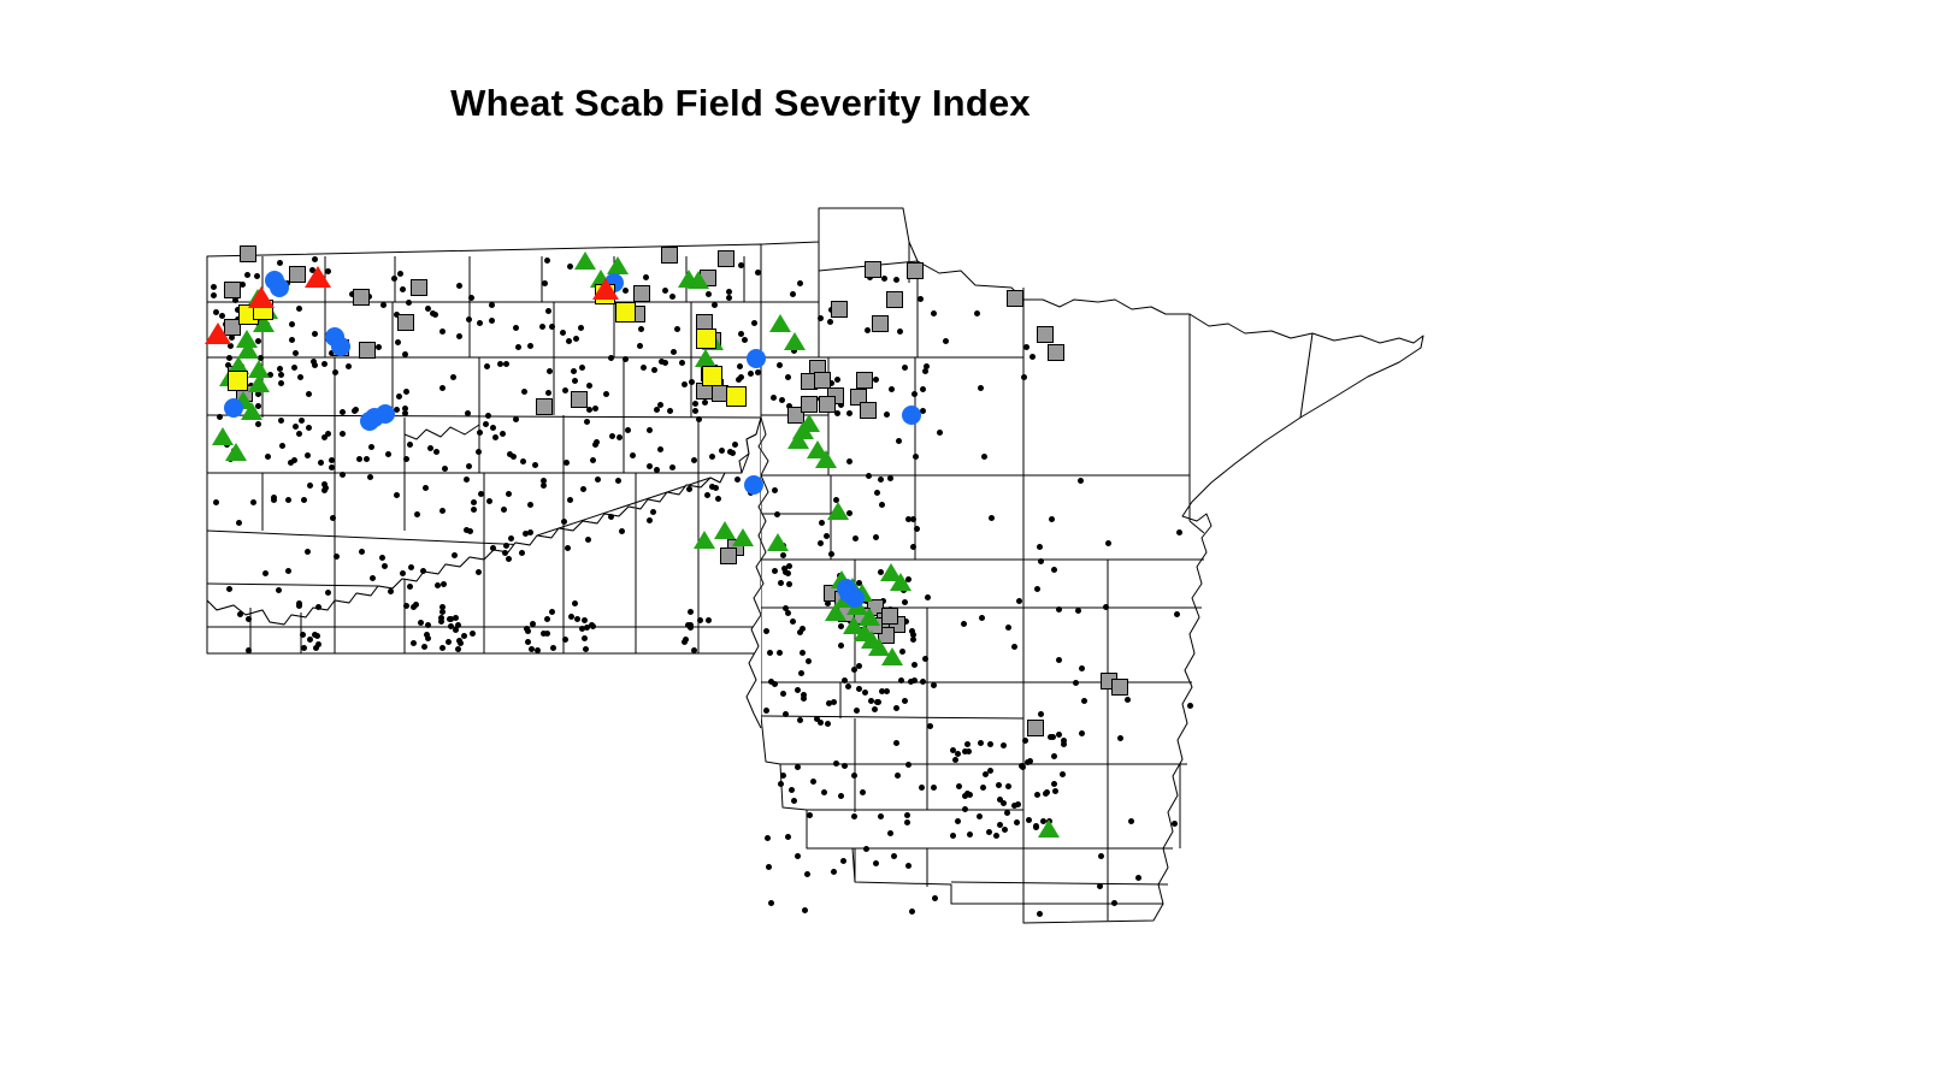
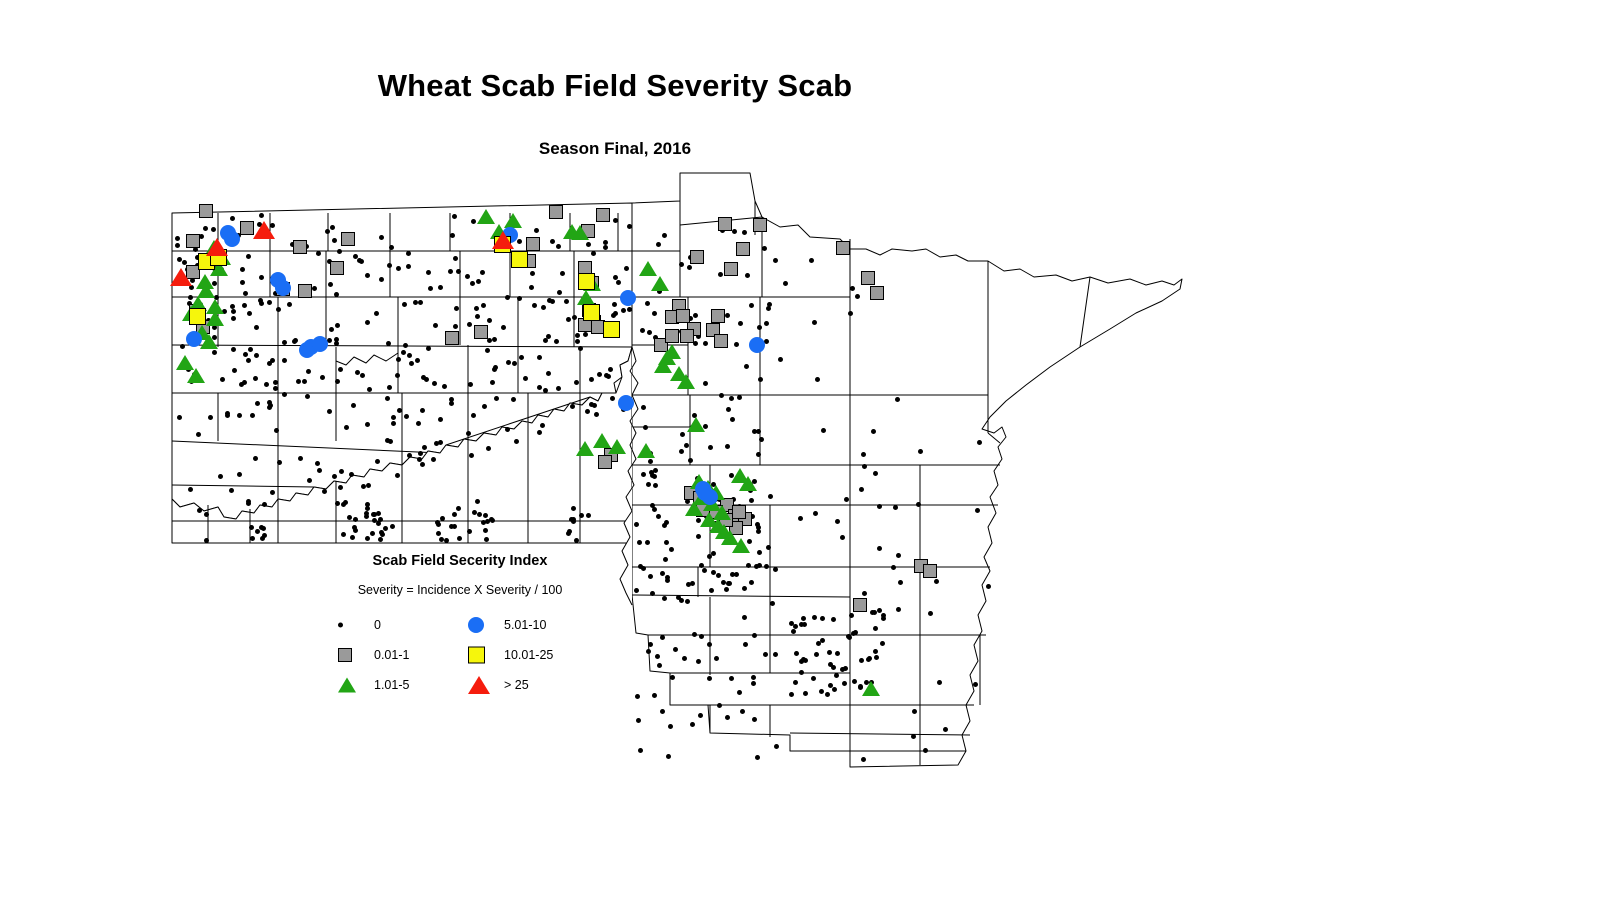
- Wheat Scab Field Severity Index
+ Wheat Scab Field Severity Scab
+ Season Final, 2016
+ Scab Field Secerity Index
+ Severity = Incidence X Severity / 100
+ 0
+ 0.01-1
+ 1.01-5
+ 5.01-10
+ 10.01-25
+ > 25
